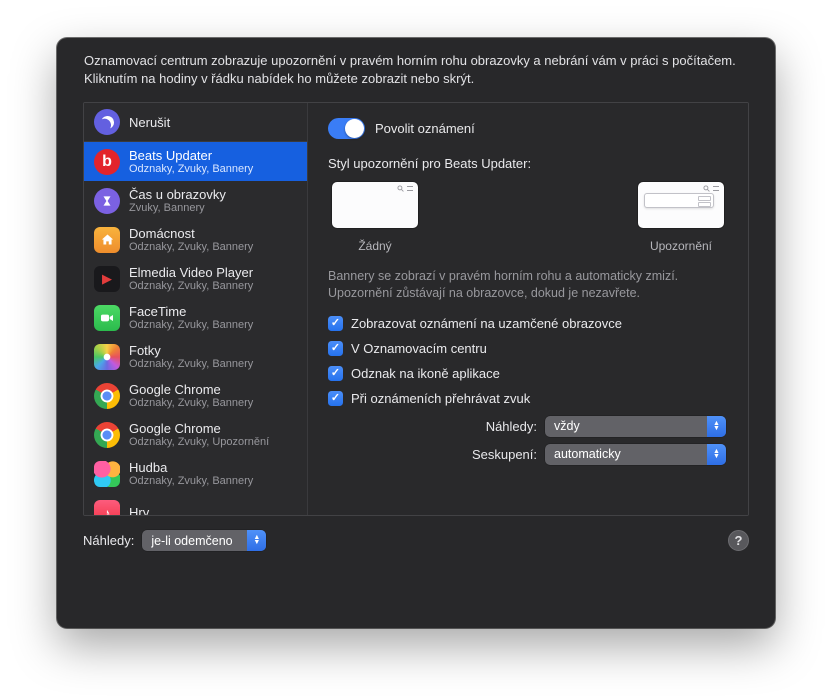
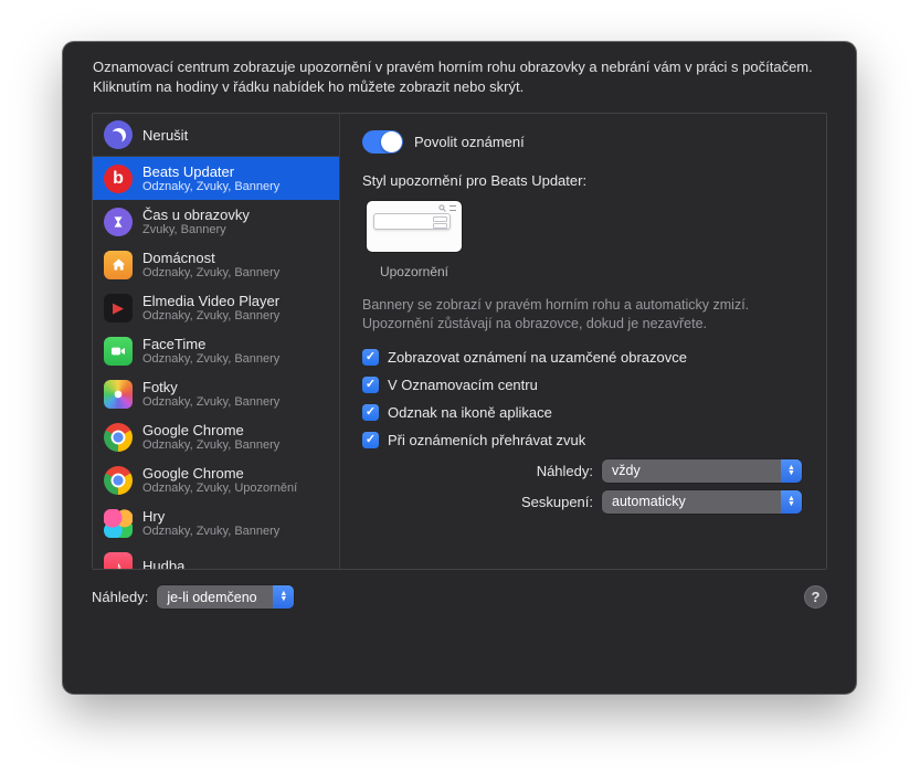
  Oznamovací centrum zobrazuje upozornění v pravém horním rohu obrazovky a nebrání vám v práci s počítačem. Kliknutím na hodiny v řádku nabídek ho můžete zobrazit nebo skrýt.
  Nerušit
  b
  Beats Updater
  Odznaky, Zvuky, Bannery
  Čas u obrazovky
  Zvuky, Bannery
  Domácnost
  Odznaky, Zvuky, Bannery
  ▶
  Elmedia Video Player
  Odznaky, Zvuky, Bannery
  FaceTime
  Odznaky, Zvuky, Bannery
  Fotky
  Odznaky, Zvuky, Bannery
  Google Chrome
  Odznaky, Zvuky, Bannery
  Google Chrome
  Odznaky, Zvuky, Upozornění
- Hudba
+ Hry
  Odznaky, Zvuky, Bannery
  ♪
- Hry
+ Hudba
  Povolit oznámení
  Styl upozornění pro Beats Updater:
- Žádný
  Upozornění
  Bannery se zobrazí v pravém horním rohu a automaticky zmizí. Upozornění zůstávají na obrazovce, dokud je nezavřete.
  ✓
  Zobrazovat oznámení na uzamčené obrazovce
  ✓
  V Oznamovacím centru
  ✓
  Odznak na ikoně aplikace
  ✓
  Při oznámeních přehrávat zvuk
  Náhledy:
  vždy
  Seskupení:
  automaticky
  Náhledy:
  je-li odemčeno
  ?
